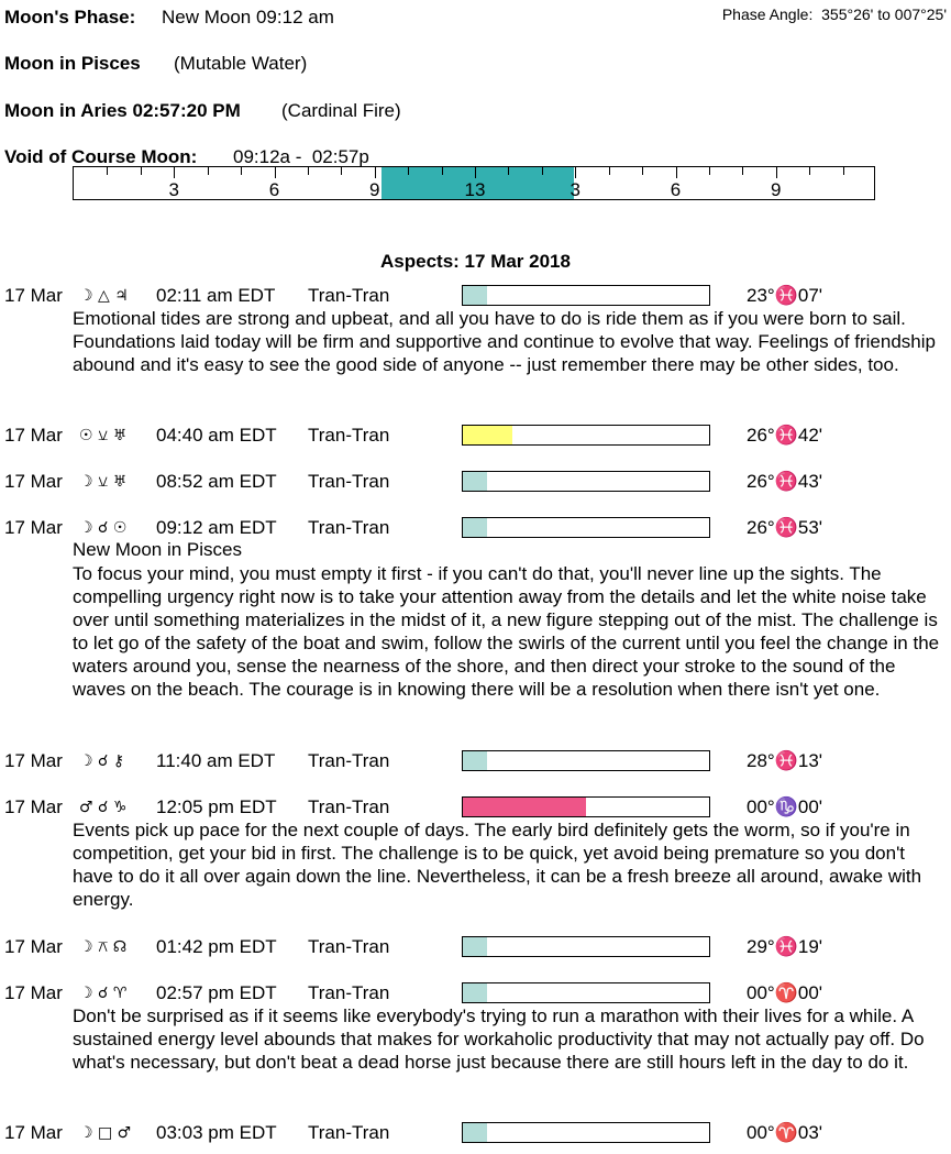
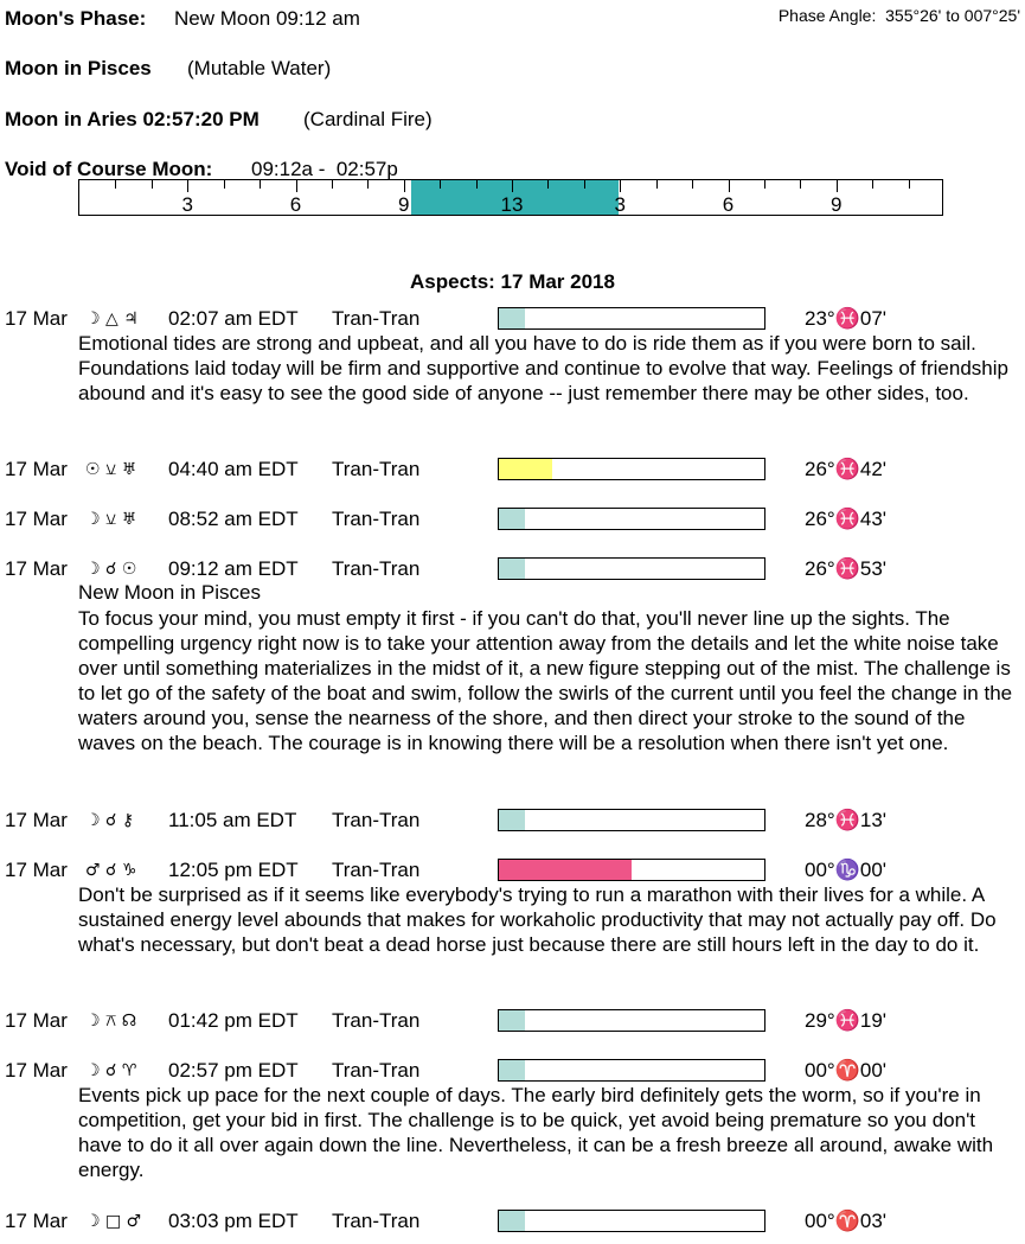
  Moon's Phase:
  New Moon 09:12 am
  Phase Angle: 355°26' to 007°25'
  Moon in Pisces
  (Mutable Water)
  Moon in Aries 02:57:20 PM
  (Cardinal Fire)
  Void of Course Moon:
  09:12a - 02:57p
  3
  6
  9
  13
  3
  6
  9
  Aspects: 17 Mar 2018
  17 Mar
  ☽ △ ♃
- 02:11 am EDT
+ 02:07 am EDT
  Tran-Tran
  23°♓07'
  Emotional tides are strong and upbeat, and all you have to do is ride them as if you were born to sail. Foundations laid today will be firm and supportive and continue to evolve that way. Feelings of friendship abound and it's easy to see the good side of anyone -- just remember there may be other sides, too.
  17 Mar
  ☉ ⚺ ♅
  04:40 am EDT
  Tran-Tran
  26°♓42'
  17 Mar
  ☽ ⚺ ♅
  08:52 am EDT
  Tran-Tran
  26°♓43'
  17 Mar
  ☽ ☌ ☉
  09:12 am EDT
  Tran-Tran
  26°♓53'
  New Moon in Pisces
  To focus your mind, you must empty it first - if you can't do that, you'll never line up the sights. The compelling urgency right now is to take your attention away from the details and let the white noise take over until something materializes in the midst of it, a new figure stepping out of the mist. The challenge is to let go of the safety of the boat and swim, follow the swirls of the current until you feel the change in the waters around you, sense the nearness of the shore, and then direct your stroke to the sound of the waves on the beach. The courage is in knowing there will be a resolution when there isn't yet one.
  17 Mar
  ☽ ☌ ⚷
- 11:40 am EDT
+ 11:05 am EDT
  Tran-Tran
  28°♓13'
  17 Mar
  ♂ ☌ ♑
  12:05 pm EDT
  Tran-Tran
  00°♑00'
- Events pick up pace for the next couple of days. The early bird definitely gets the worm, so if you're in competition, get your bid in first. The challenge is to be quick, yet avoid being premature so you don't have to do it all over again down the line. Nevertheless, it can be a fresh breeze all around, awake with energy.
+ Don't be surprised as if it seems like everybody's trying to run a marathon with their lives for a while. A sustained energy level abounds that makes for workaholic productivity that may not actually pay off. Do what's necessary, but don't beat a dead horse just because there are still hours left in the day to do it.
  17 Mar
  ☽ ⚻ ☊
  01:42 pm EDT
  Tran-Tran
  29°♓19'
  17 Mar
  ☽ ☌ ♈
  02:57 pm EDT
  Tran-Tran
  00°♈00'
- Don't be surprised as if it seems like everybody's trying to run a marathon with their lives for a while. A sustained energy level abounds that makes for workaholic productivity that may not actually pay off. Do what's necessary, but don't beat a dead horse just because there are still hours left in the day to do it.
+ Events pick up pace for the next couple of days. The early bird definitely gets the worm, so if you're in competition, get your bid in first. The challenge is to be quick, yet avoid being premature so you don't have to do it all over again down the line. Nevertheless, it can be a fresh breeze all around, awake with energy.
  17 Mar
  ☽ □ ♂
  03:03 pm EDT
  Tran-Tran
  00°♈03'
